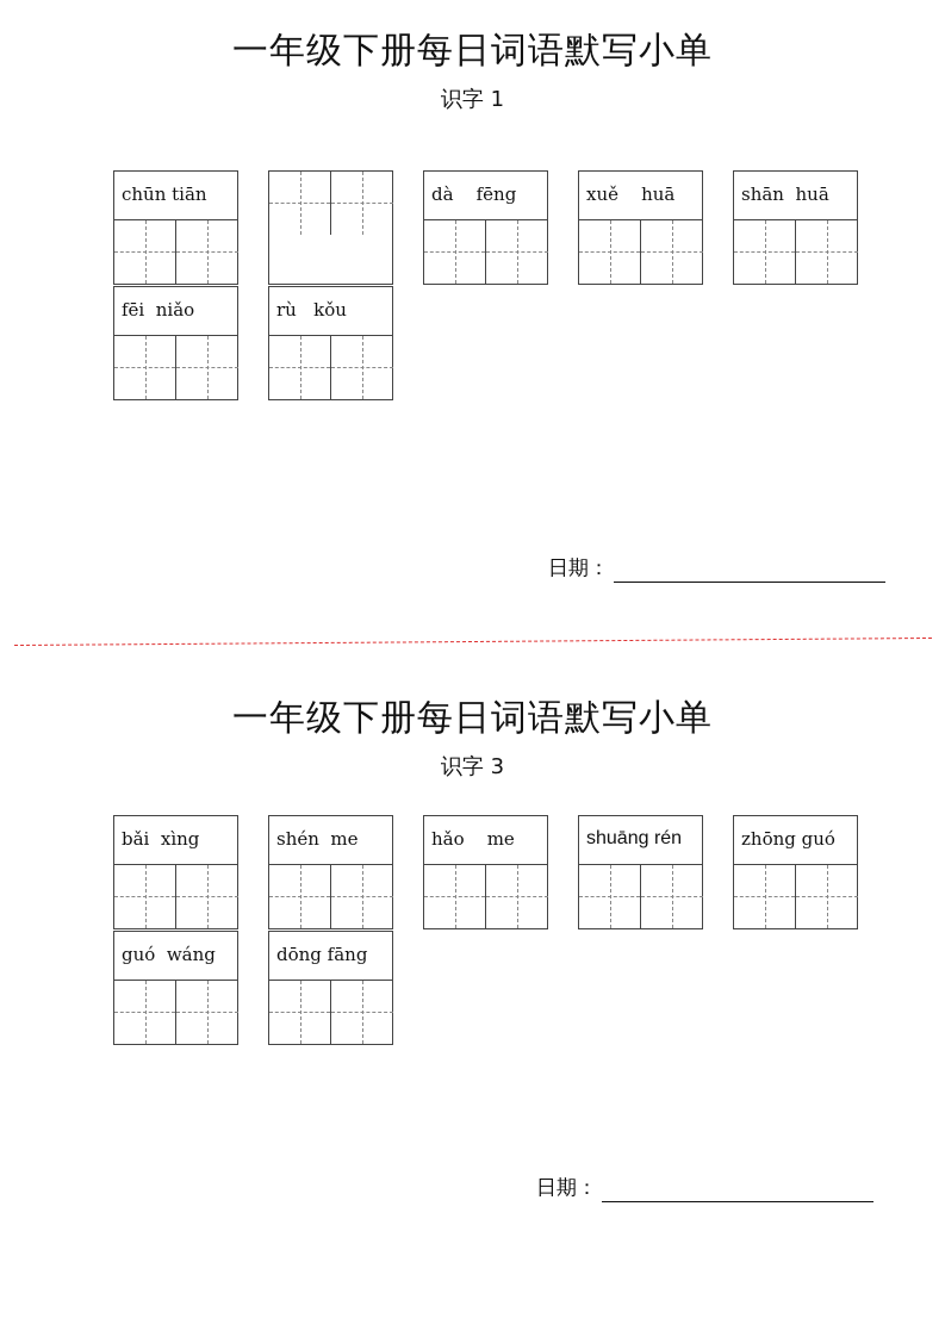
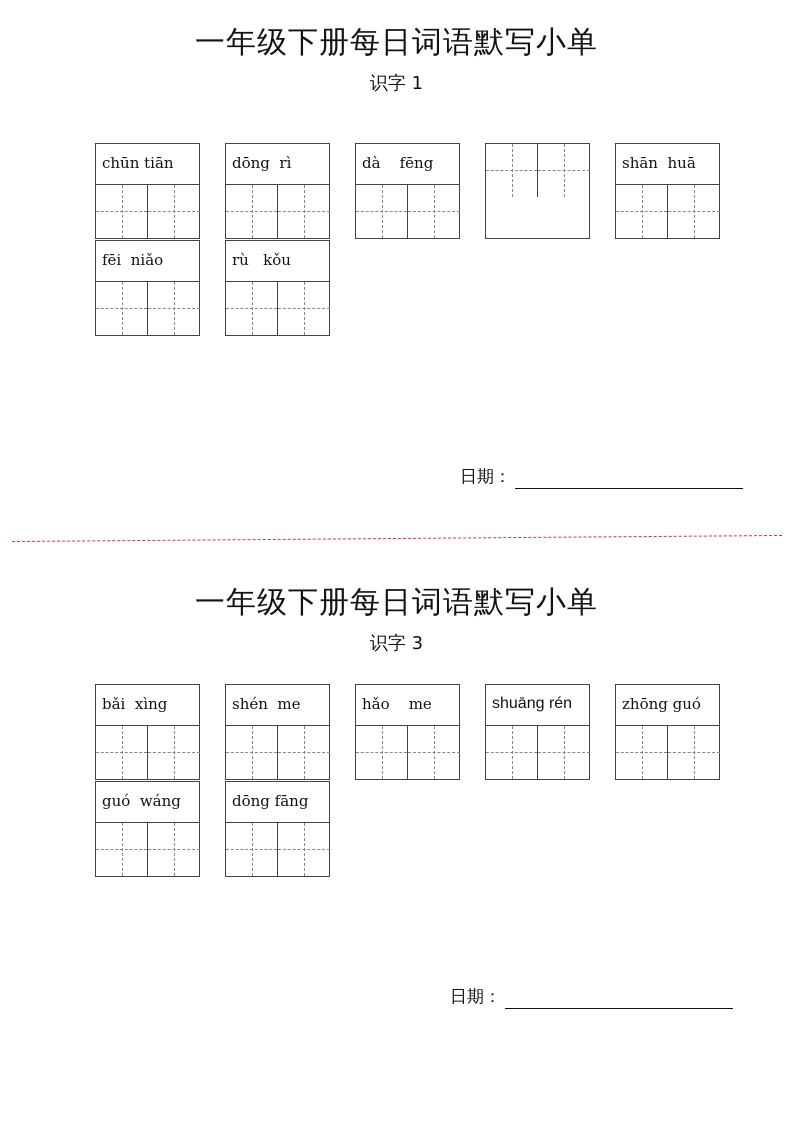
  一年级下册每日词语默写小单
  识字 1
  chūn tiān
+ dōng rì
  dà fēng
- xuě huā
  shān huā
  fēi niǎo
  rù kǒu
  日期：
  一年级下册每日词语默写小单
  识字 3
  bǎi xìng
  shén me
  hǎo me
  shuāng rén
  zhōng guó
  guó wáng
  dōng fāng
  日期：
